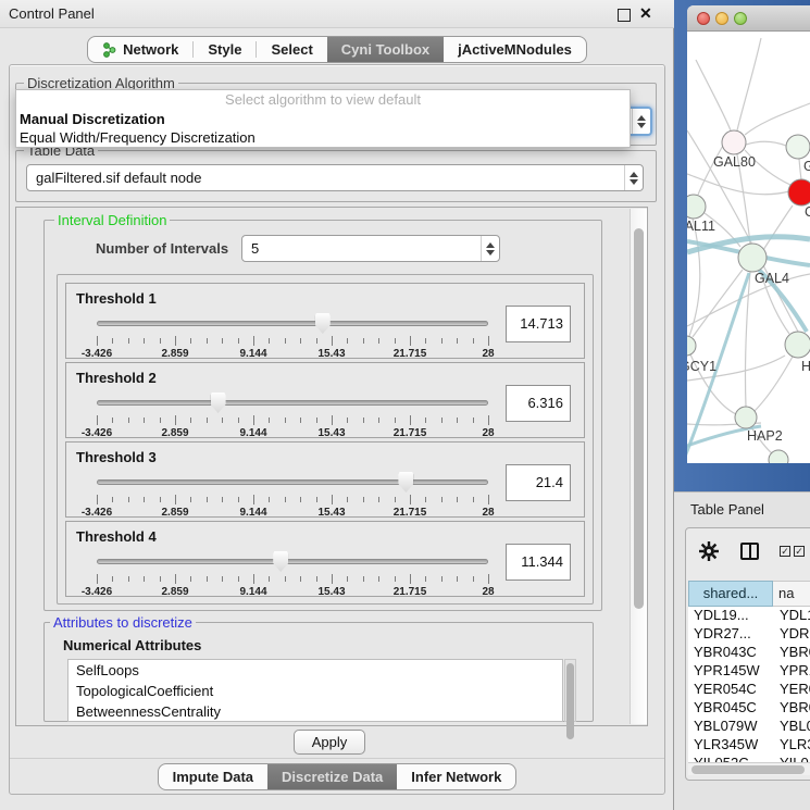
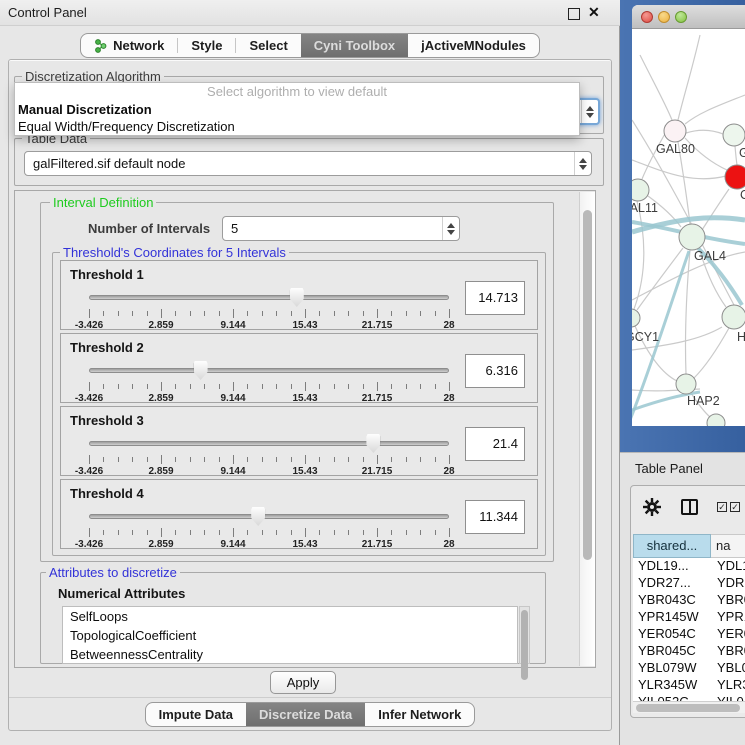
  Control Panel
  ✕
  Network
  Style
  Select
  Cyni Toolbox
  jActiveMNodules
  Discretization Algorithm
  Select algorithm to view default
  Manual Discretization
  Equal Width/Frequency Discretization
  Table Data
  galFiltered.sif default node
  Interval Definition
  Number of Intervals
  5
+ Threshold's Coordinates for 5 Intervals
  Threshold 1
  -3.426
  2.859
  9.144
  15.43
  21.715
  28
  14.713
  Threshold 2
  -3.426
  2.859
  9.144
  15.43
  21.715
  28
  6.316
  Threshold 3
  -3.426
  2.859
  9.144
  15.43
  21.715
  28
  21.4
  Threshold 4
  -3.426
  2.859
  9.144
  15.43
  21.715
  28
  11.344
  Attributes to discretize
  Numerical Attributes
  SelfLoops
  TopologicalCoefficient
  BetweennessCentrality
  Apply
  Impute Data
  Discretize Data
  Infer Network
  GAL80
  AL11
  GAL4
  CY1
  H
  HAP2
  Table Panel
  ✓
  ✓
  shared...
  na
  YDL19...
  YDL
  YDR27...
  YDR
  YBR043C
  YBR
  YPR145W
  YPR
  YER054C
  YER
  YBR045C
  YBR
  YBL079W
  YBL
  YLR345W
  YLR
